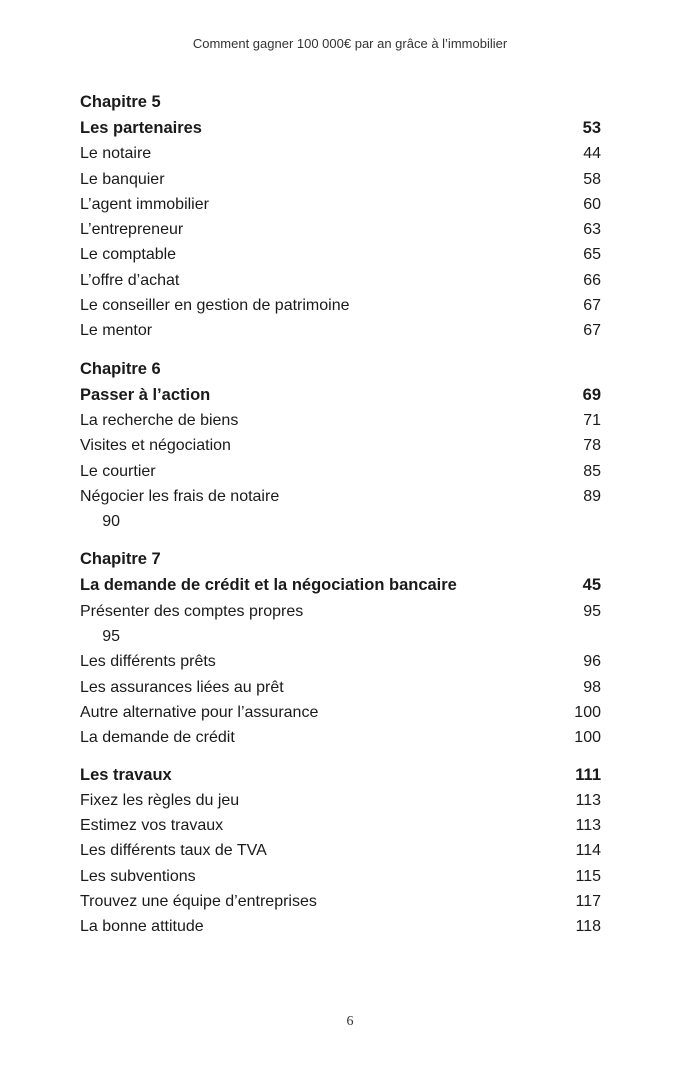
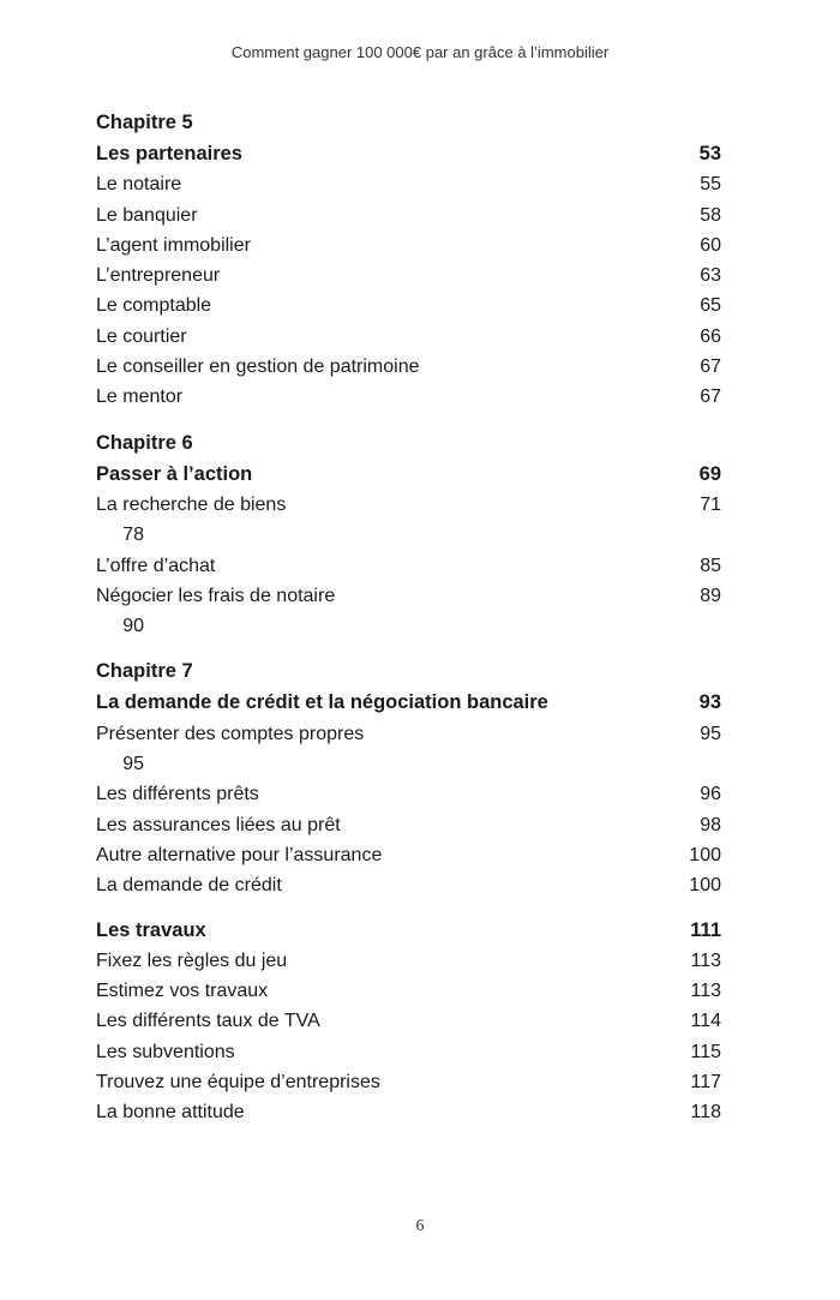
  Comment gagner 100 000€ par an grâce à l’immobilier
  Chapitre 5
  Les partenaires
  53
  Le notaire
- 44
+ 55
  Le banquier
  58
  L’agent immobilier
  60
  L’entrepreneur
  63
  Le comptable
  65
- L’offre d’achat
+ Le courtier
  66
  Le conseiller en gestion de patrimoine
  67
  Le mentor
  67
  Chapitre 6
  Passer à l’action
  69
  La recherche de biens
  71
- Visites et négociation
  78
- Le courtier
+ L’offre d’achat
  85
  Négocier les frais de notaire
  89
  90
  Chapitre 7
  La demande de crédit et la négociation bancaire
- 45
+ 93
  Présenter des comptes propres
  95
  95
  Les différents prêts
  96
  Les assurances liées au prêt
  98
  Autre alternative pour l’assurance
  100
  La demande de crédit
  100
  Les travaux
  111
  Fixez les règles du jeu
  113
  Estimez vos travaux
  113
  Les différents taux de TVA
  114
  Les subventions
  115
  Trouvez une équipe d’entreprises
  117
  La bonne attitude
  118
  6
